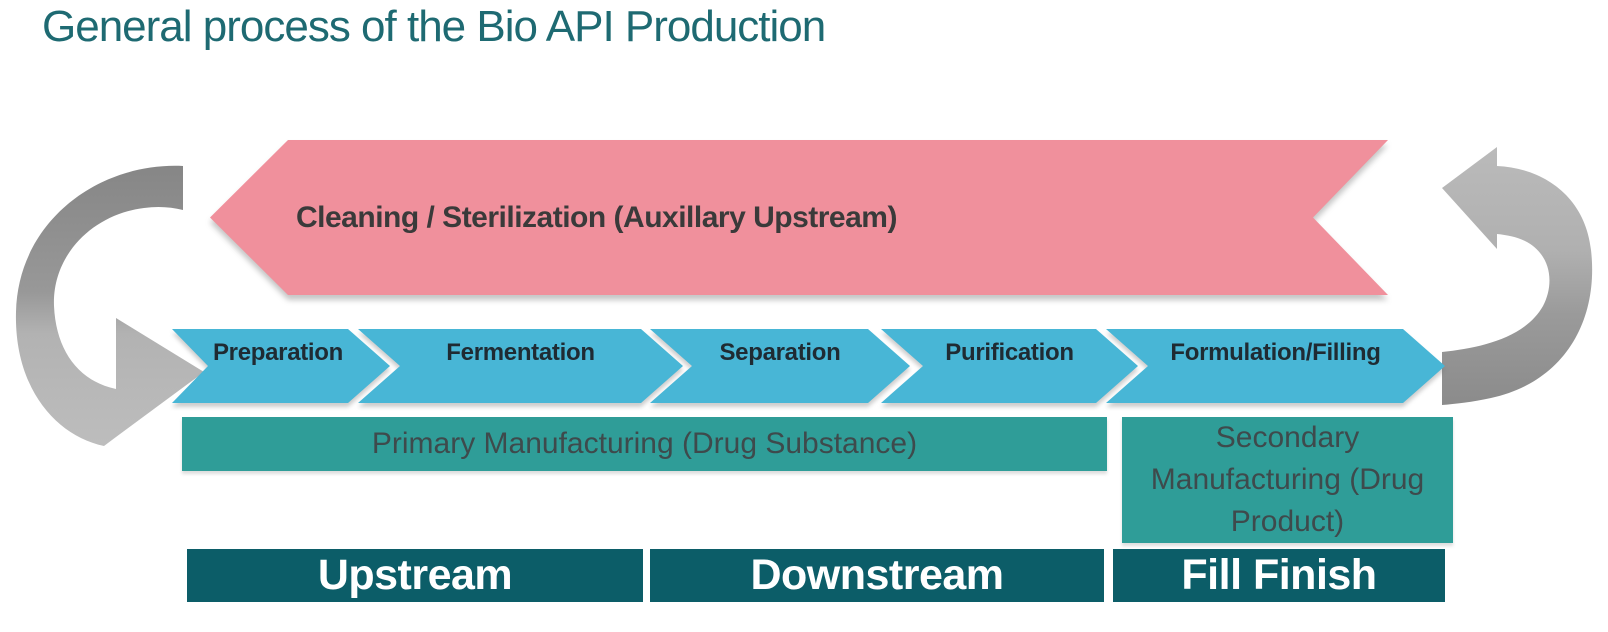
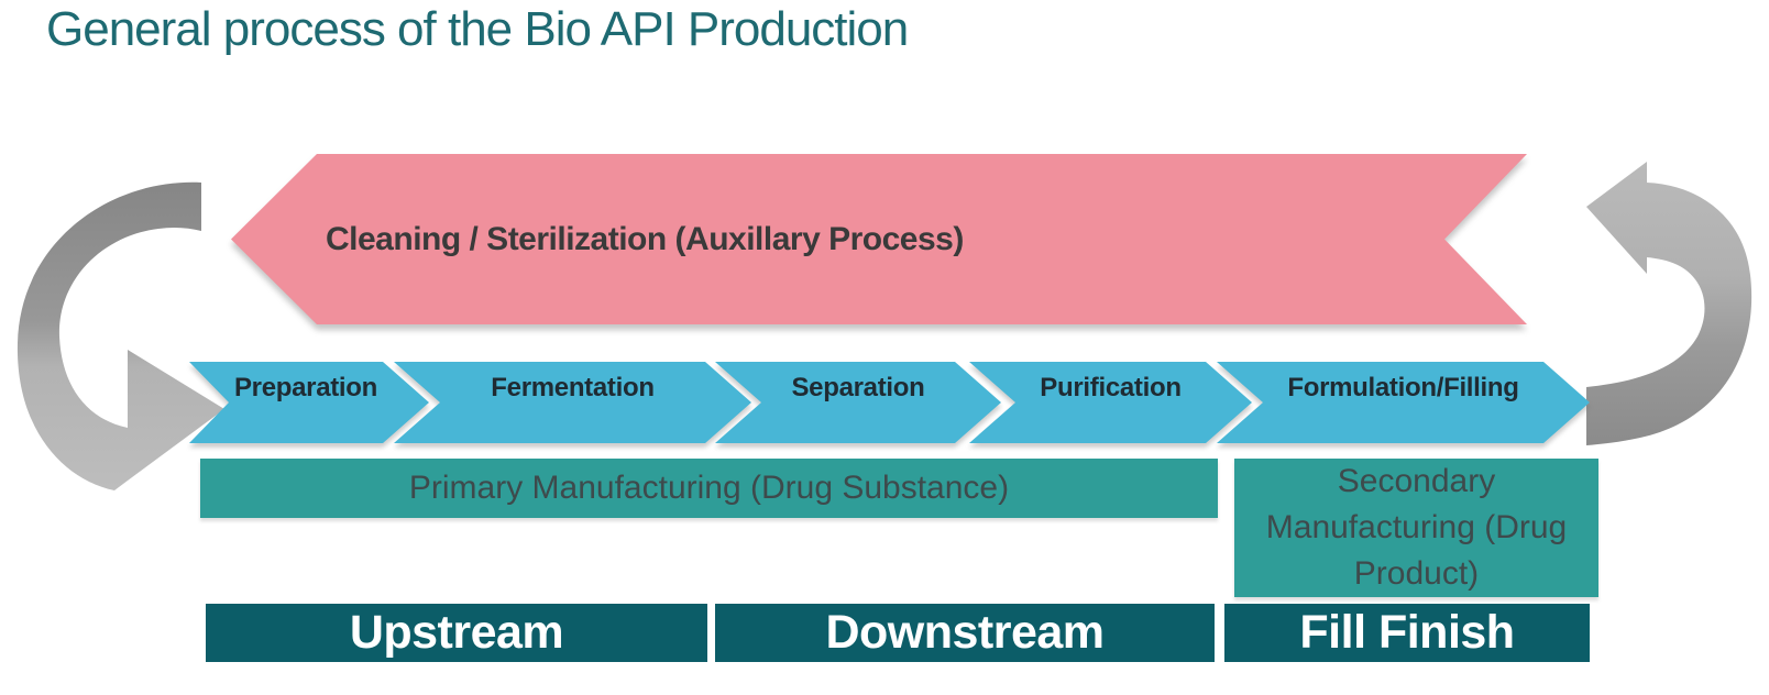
  General process of the Bio API Production
- Cleaning / Sterilization (Auxillary Upstream)
+ Cleaning / Sterilization (Auxillary Process)
  Preparation
  Fermentation
  Separation
  Purification
  Formulation/Filling
  Primary Manufacturing (Drug Substance)
  Secondary Manufacturing (Drug Product)
  Upstream
  Downstream
  Fill Finish
